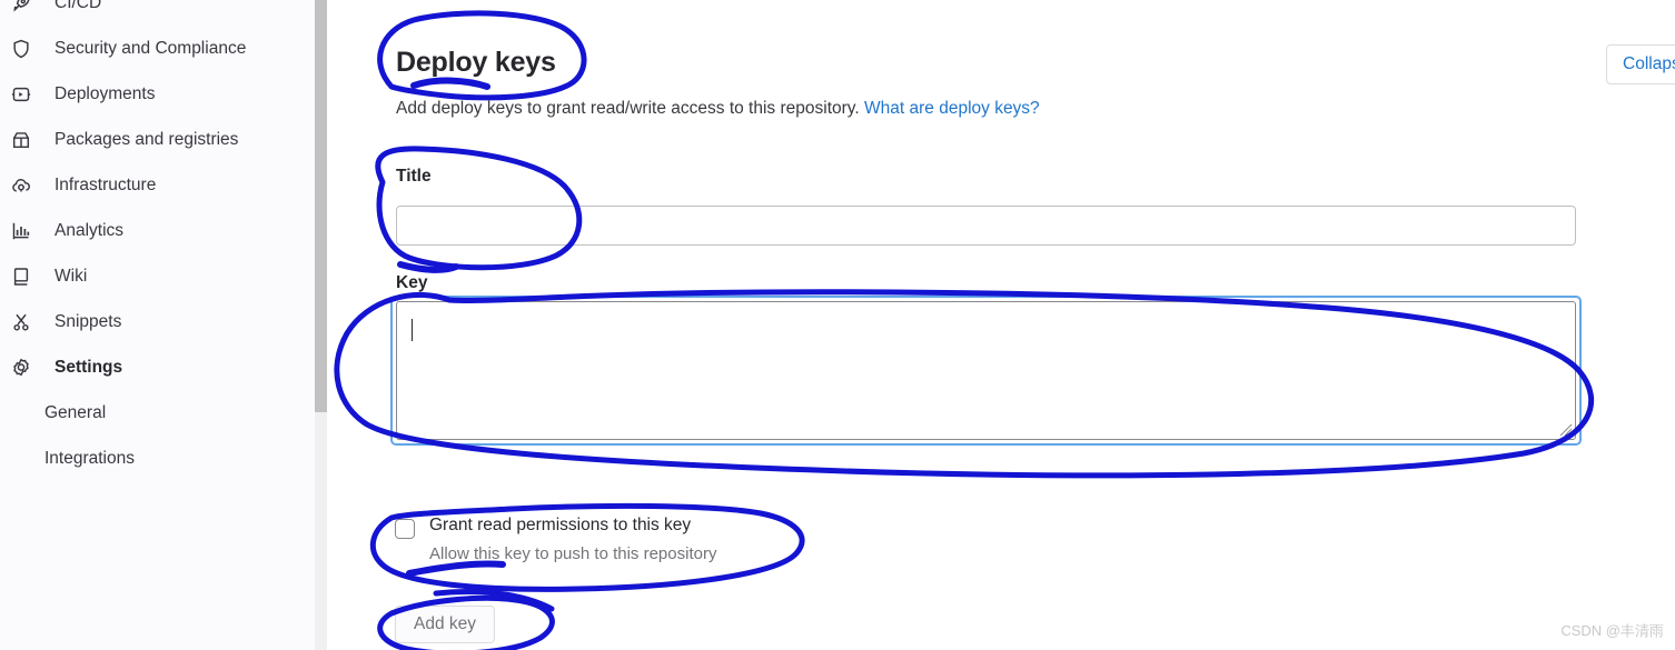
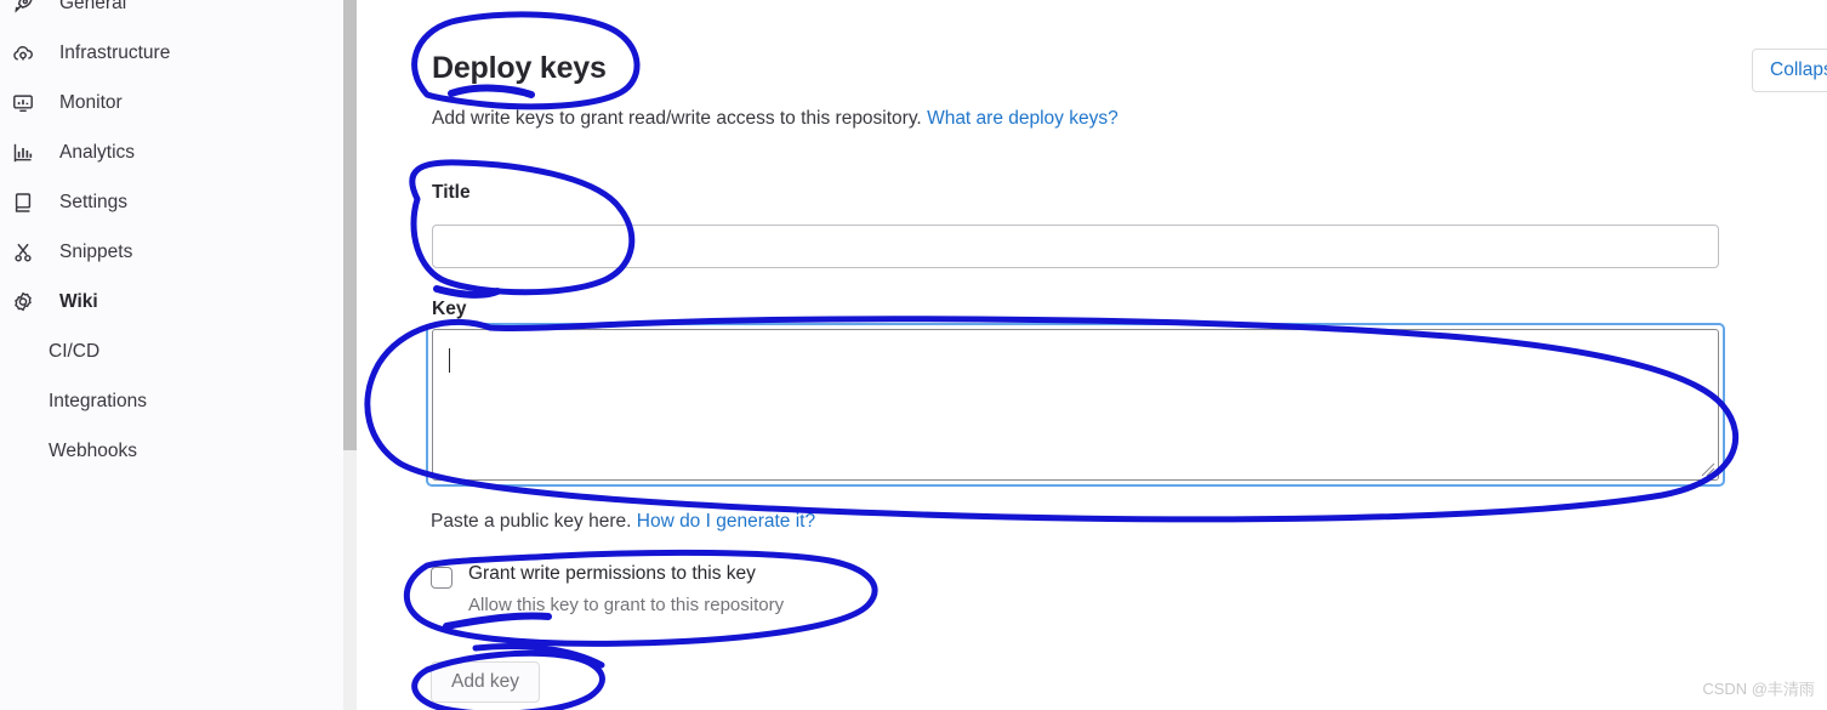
- CI/CD
+ General
- Security and Compliance
- Deployments
- Packages and registries
  Infrastructure
+ Monitor
  Analytics
- Wiki
+ Settings
  Snippets
- Settings
+ Wiki
- General
+ CI/CD
  Integrations
+ Webhooks
  Deploy keys
- Add deploy keys to grant read/write access to this repository. What are deploy keys?
+ Add write keys to grant read/write access to this repository. What are deploy keys?
  Collap
  Title
  Key
+ Paste a public key here. How do I generate it?
- Grant read permissions to this key
+ Grant write permissions to this key
- Allow this key to push to this repository
+ Allow this key to grant to this repository
  Add key
  CSDN @丰清雨
